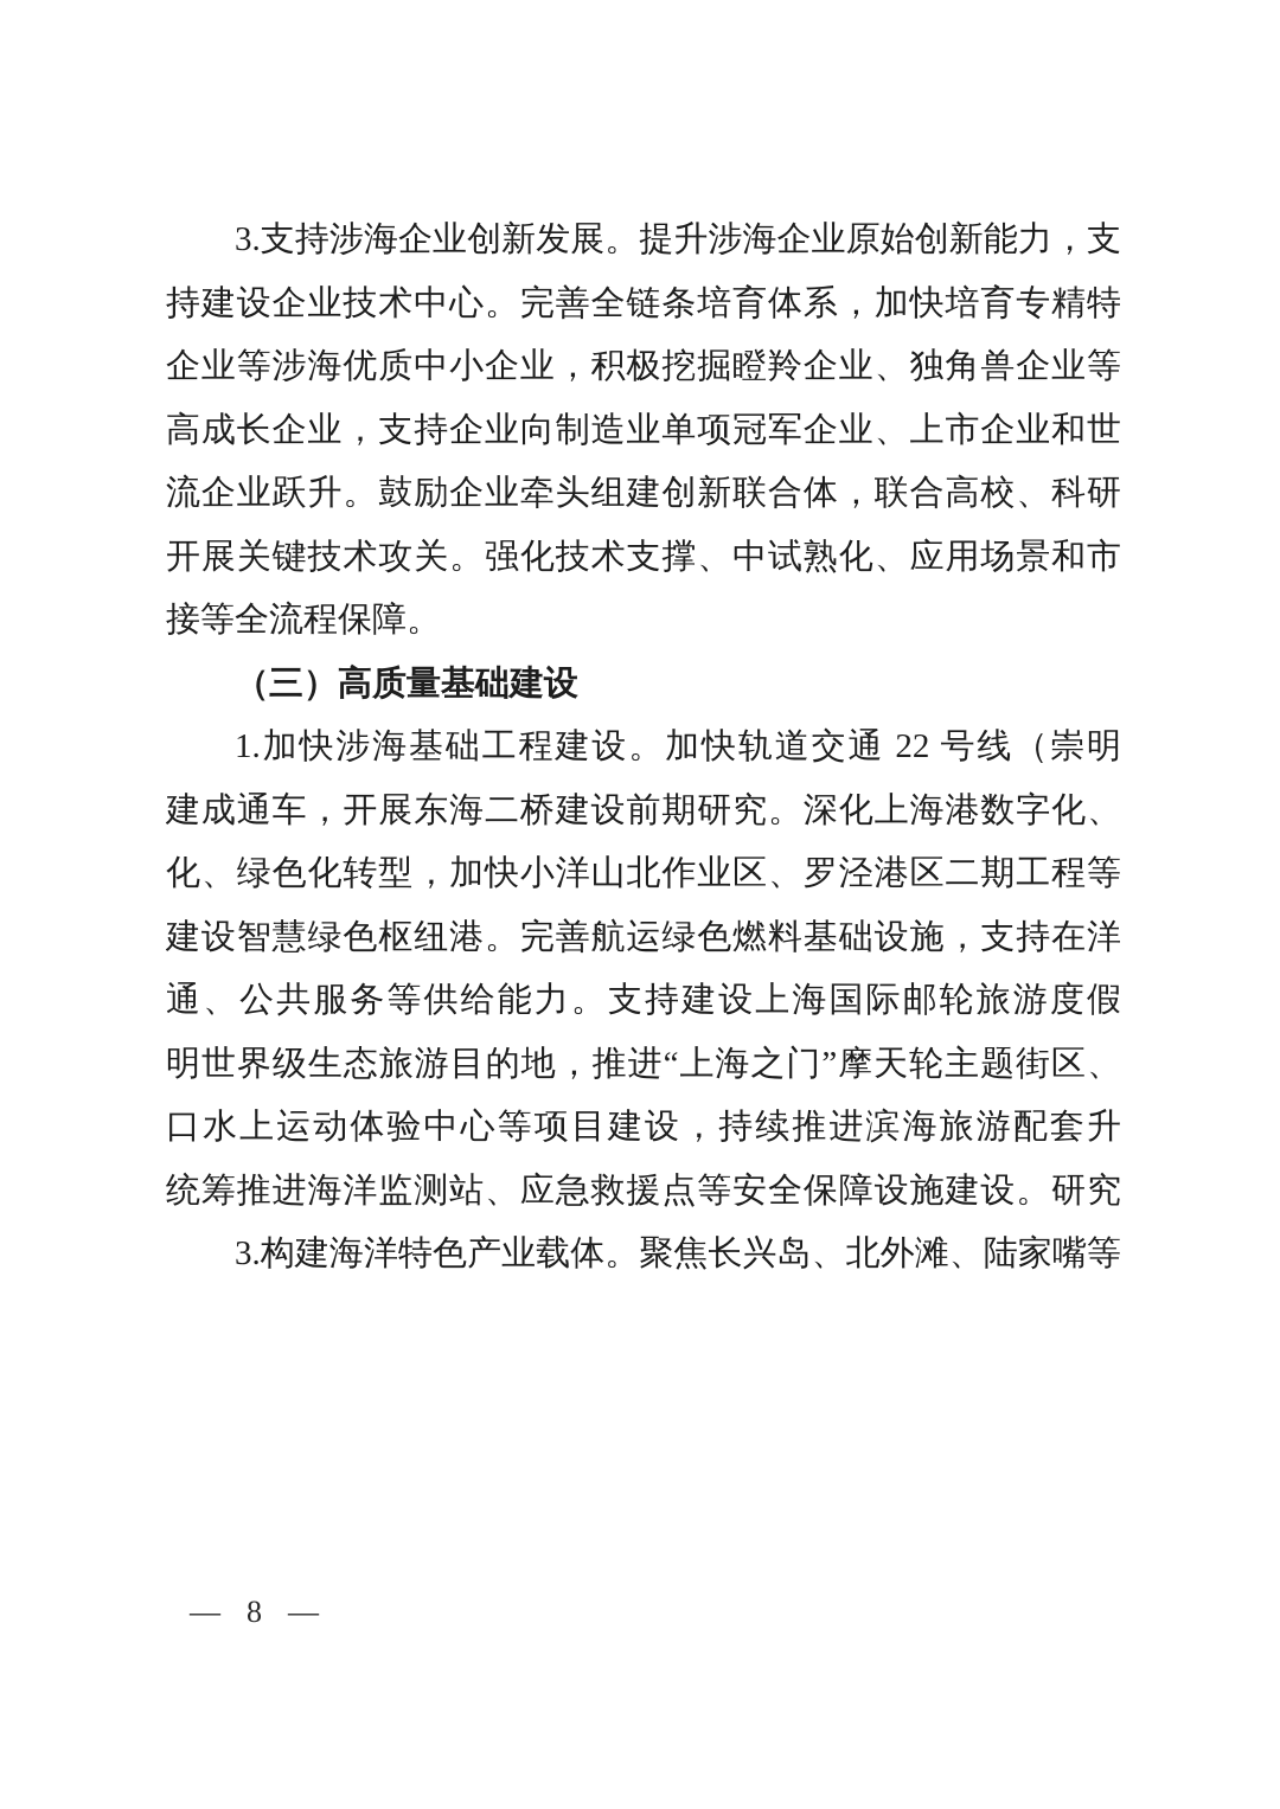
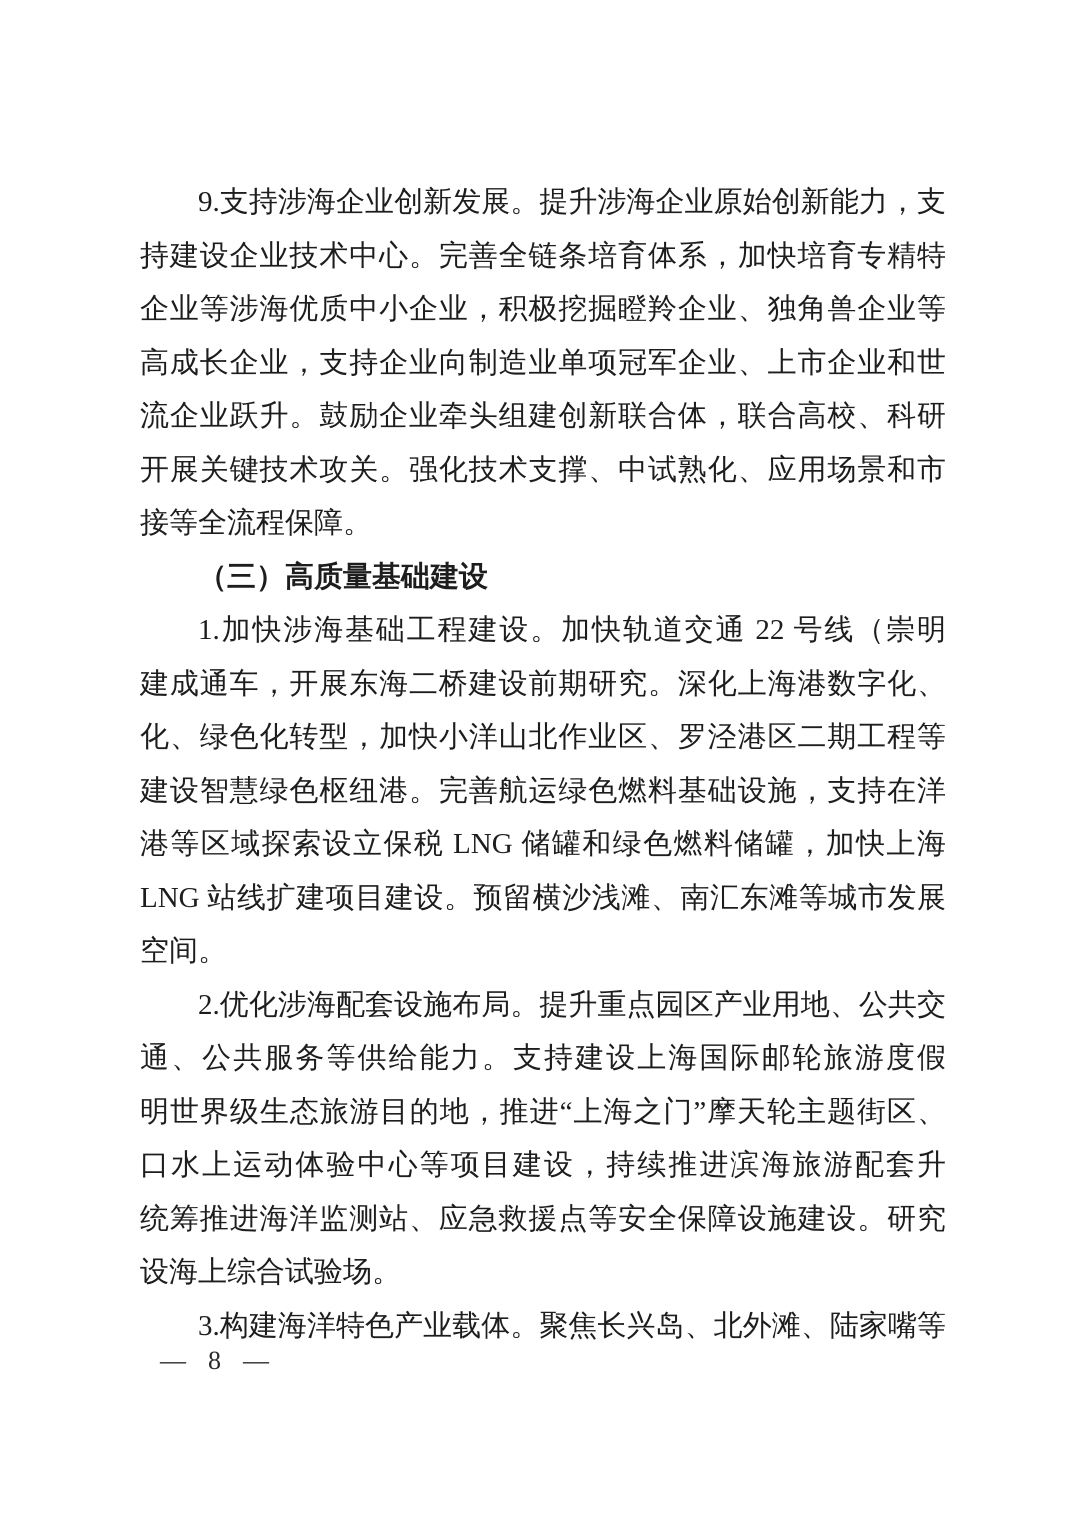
- 3.支持涉海企业创新发展。提升涉海企业原始创新能力，支
+ 9.支持涉海企业创新发展。提升涉海企业原始创新能力，支
  持建设企业技术中心。完善全链条培育体系，加快培育专精特
  企业等涉海优质中小企业，积极挖掘瞪羚企业、独角兽企业等
  高成长企业，支持企业向制造业单项冠军企业、上市企业和世
  流企业跃升。鼓励企业牵头组建创新联合体，联合高校、科研
  开展关键技术攻关。强化技术支撑、中试熟化、应用场景和市
  接等全流程保障。
  （三）高质量基础建设
  1.加快涉海基础工程建设。加快轨道交通 22 号线（崇明
  建成通车，开展东海二桥建设前期研究。深化上海港数字化、
  化、绿色化转型，加快小洋山北作业区、罗泾港区二期工程等
  建设智慧绿色枢纽港。完善航运绿色燃料基础设施，支持在洋
+ 港等区域探索设立保税 LNG 储罐和绿色燃料储罐，加快上海
+ LNG 站线扩建项目建设。预留横沙浅滩、南汇东滩等城市发展
+ 空间。
+ 2.优化涉海配套设施布局。提升重点园区产业用地、公共交
  通、公共服务等供给能力。支持建设上海国际邮轮旅游度假
  明世界级生态旅游目的地，推进“上海之门”摩天轮主题街区、
  口水上运动体验中心等项目建设，持续推进滨海旅游配套升
  统筹推进海洋监测站、应急救援点等安全保障设施建设。研究
+ 设海上综合试验场。
  3.构建海洋特色产业载体。聚焦长兴岛、北外滩、陆家嘴等
  —
  8
  —
